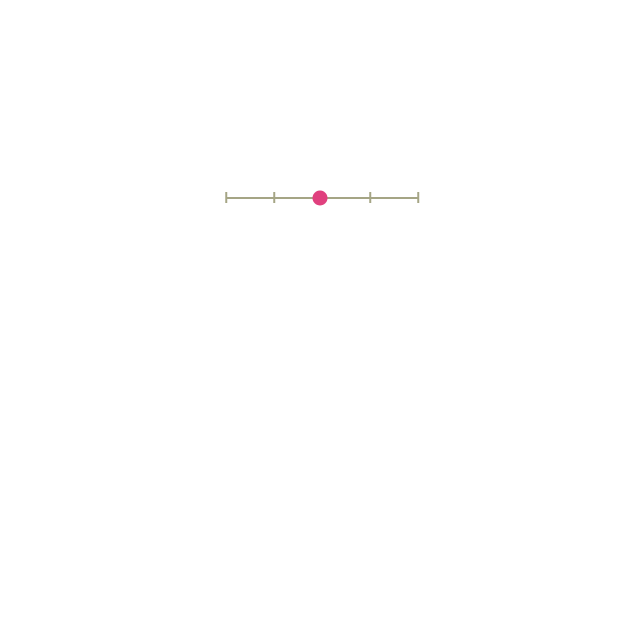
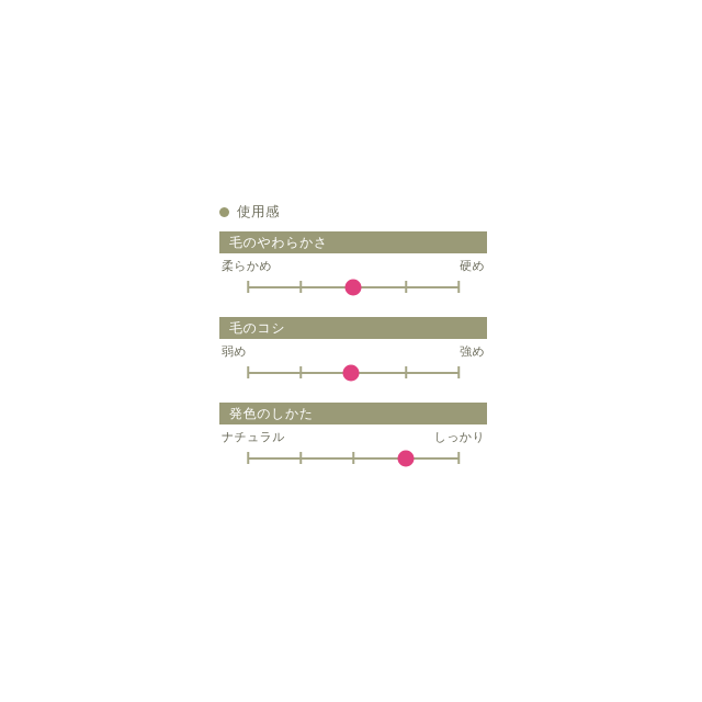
+ 使用感
+ 毛のやわらかさ
+ 柔らかめ
+ 硬め
+ 毛のコシ
+ 弱め
+ 強め
+ 発色のしかた
+ ナチュラル
+ しっかり
